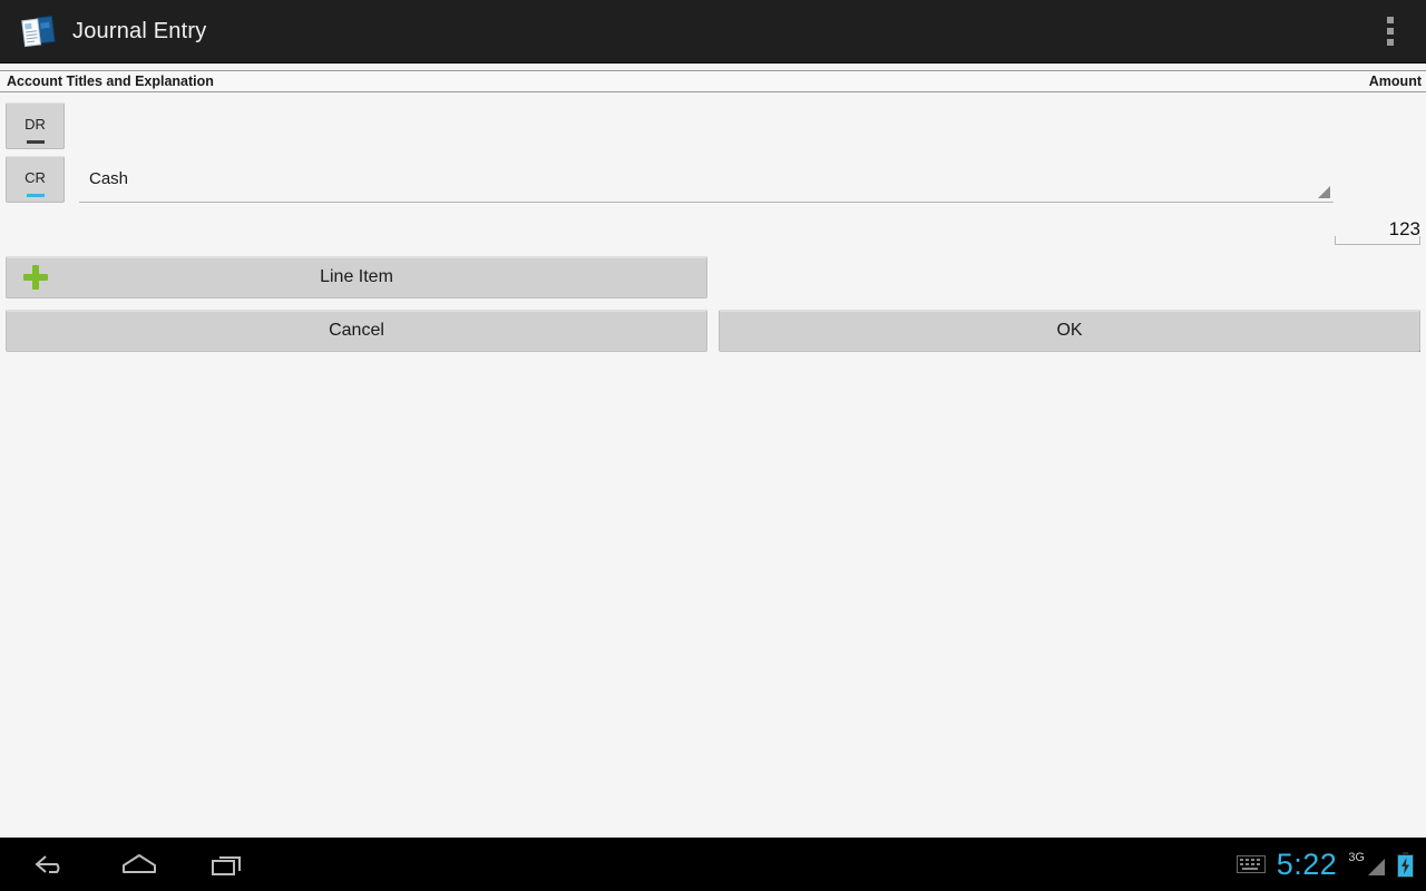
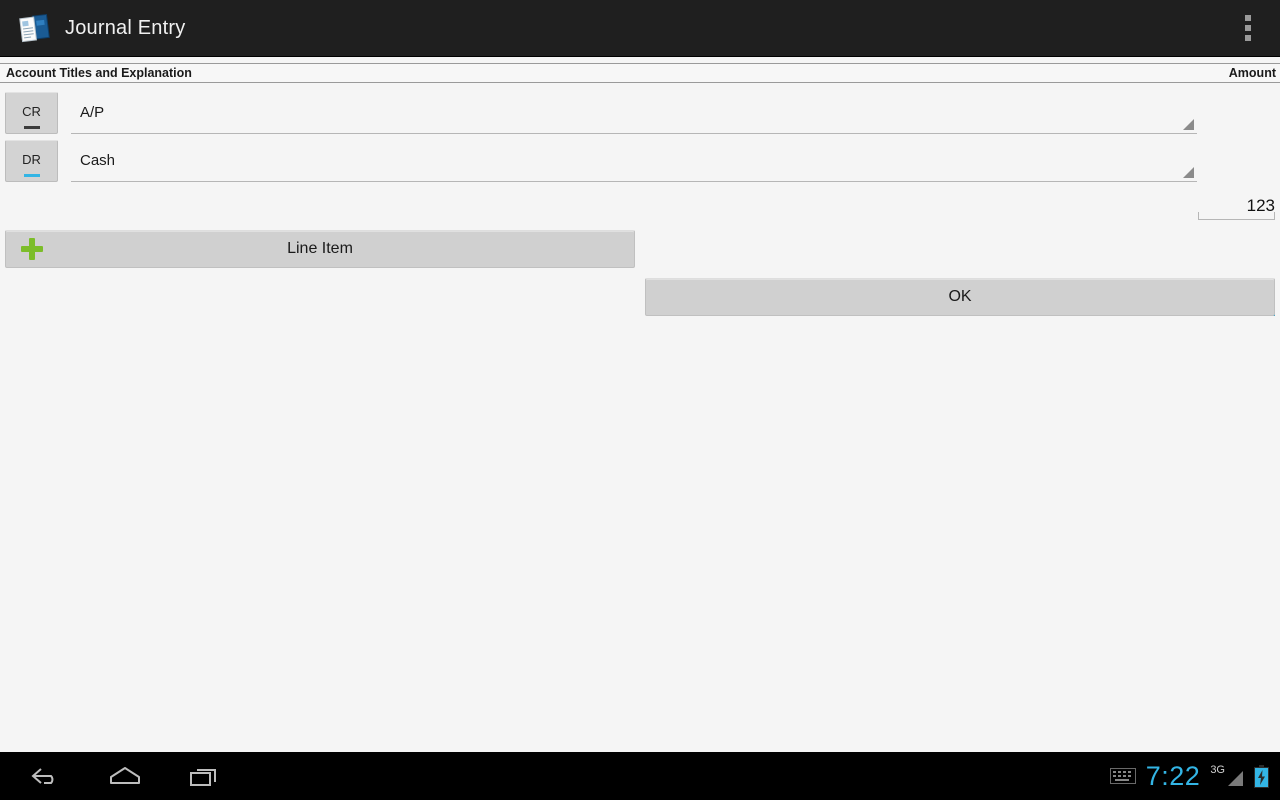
  Journal Entry
  Account Titles and Explanation
  Amount
- DR
+ CR
+ A/P
  123
- CR
+ DR
  Cash
  Line Item
- Cancel
  OK
- 5:22
+ 7:22
  3G
